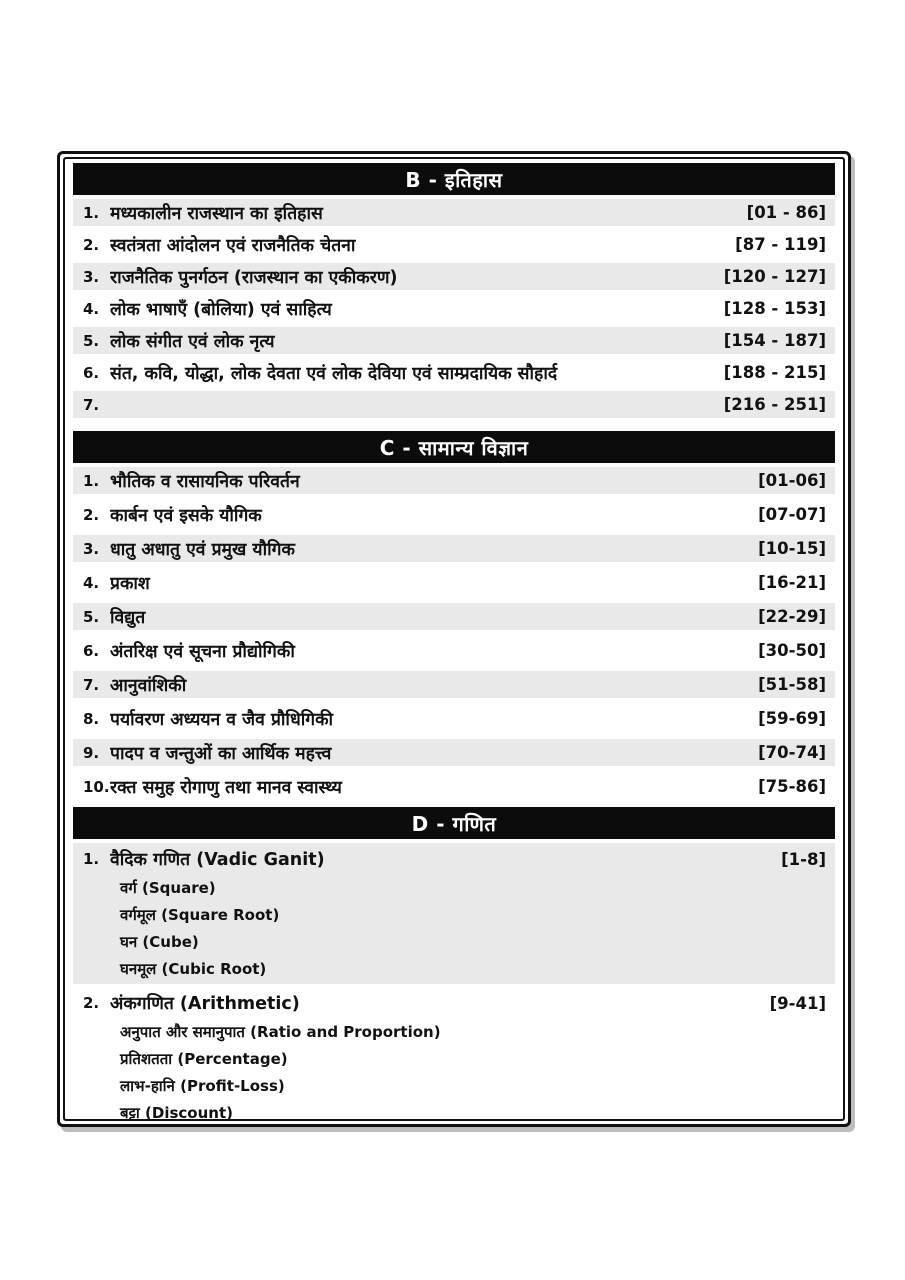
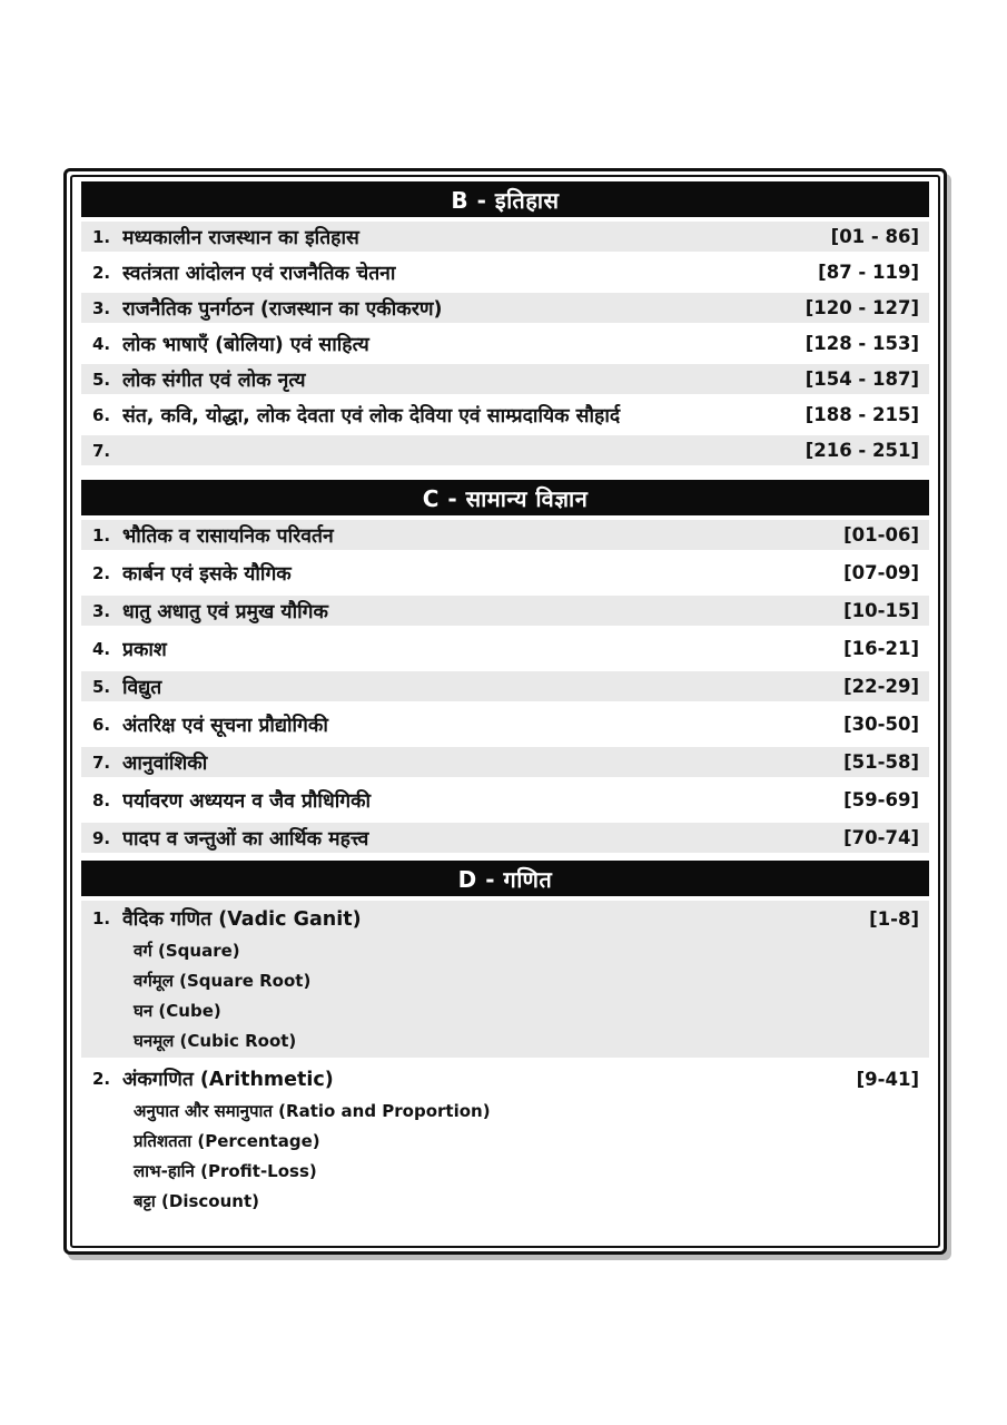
  B - इतिहास
  1.
  मध्यकालीन राजस्थान का इतिहास
  [01 - 86]
  2.
  स्वतंत्रता आंदोलन एवं राजनैतिक चेतना
  [87 - 119]
  3.
  राजनैतिक पुनर्गठन (राजस्थान का एकीकरण)
  [120 - 127]
  4.
  लोक भाषाएँ (बोलिया) एवं साहित्य
  [128 - 153]
  5.
  लोक संगीत एवं लोक नृत्य
  [154 - 187]
  6.
  संत, कवि, योद्धा, लोक देवता एवं लोक देविया एवं साम्प्रदायिक सौहार्द
  [188 - 215]
  7.
  [216 - 251]
  C - सामान्य विज्ञान
  1.
  भौतिक व रासायनिक परिवर्तन
  [01-06]
  2.
  कार्बन एवं इसके यौगिक
- [07-07]
+ [07-09]
  3.
  धातु अधातु एवं प्रमुख यौगिक
  [10-15]
  4.
  प्रकाश
  [16-21]
  5.
  विद्युत
  [22-29]
  6.
  अंतरिक्ष एवं सूचना प्रौद्योगिकी
  [30-50]
  7.
  आनुवांशिकी
  [51-58]
  8.
  पर्यावरण अध्ययन व जैव प्रौधिगिकी
  [59-69]
  9.
  पादप व जन्तुओं का आर्थिक महत्त्व
  [70-74]
- 10.
- रक्त समुह रोगाणु तथा मानव स्वास्थ्य
- [75-86]
  D - गणित
  1.
  वैदिक गणित (Vadic Ganit)
  [1-8]
  वर्ग (Square)
  वर्गमूल (Square Root)
  घन (Cube)
  घनमूल (Cubic Root)
  2.
  अंकगणित (Arithmetic)
  [9-41]
  अनुपात और समानुपात (Ratio and Proportion)
  प्रतिशतता (Percentage)
  लाभ-हानि (Profit-Loss)
  बट्टा (Discount)
